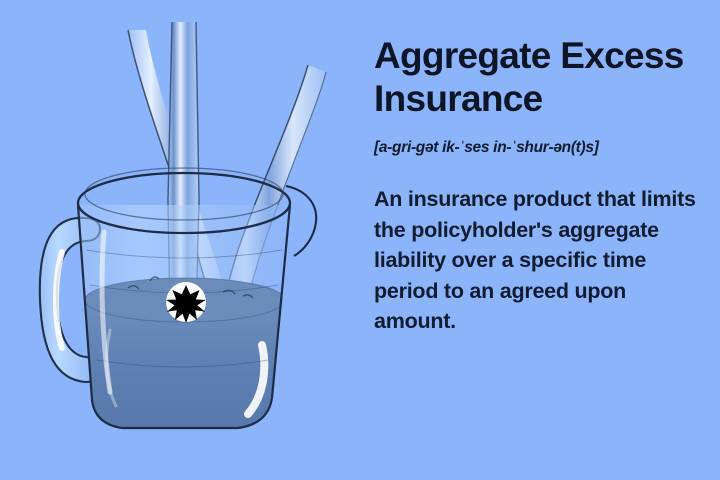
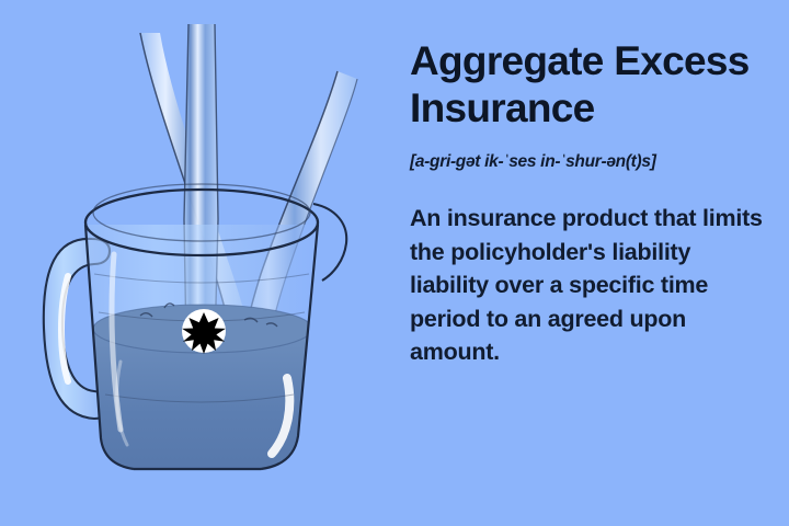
  Aggregate Excess
  Insurance
  [a-gri-gət ik-ˈses in-ˈshur-ən(t)s]
- An insurance product that limits the policyholder's aggregate liability over a specific time period to an agreed upon amount.
+ An insurance product that limits the policyholder's liability liability over a specific time period to an agreed upon amount.
